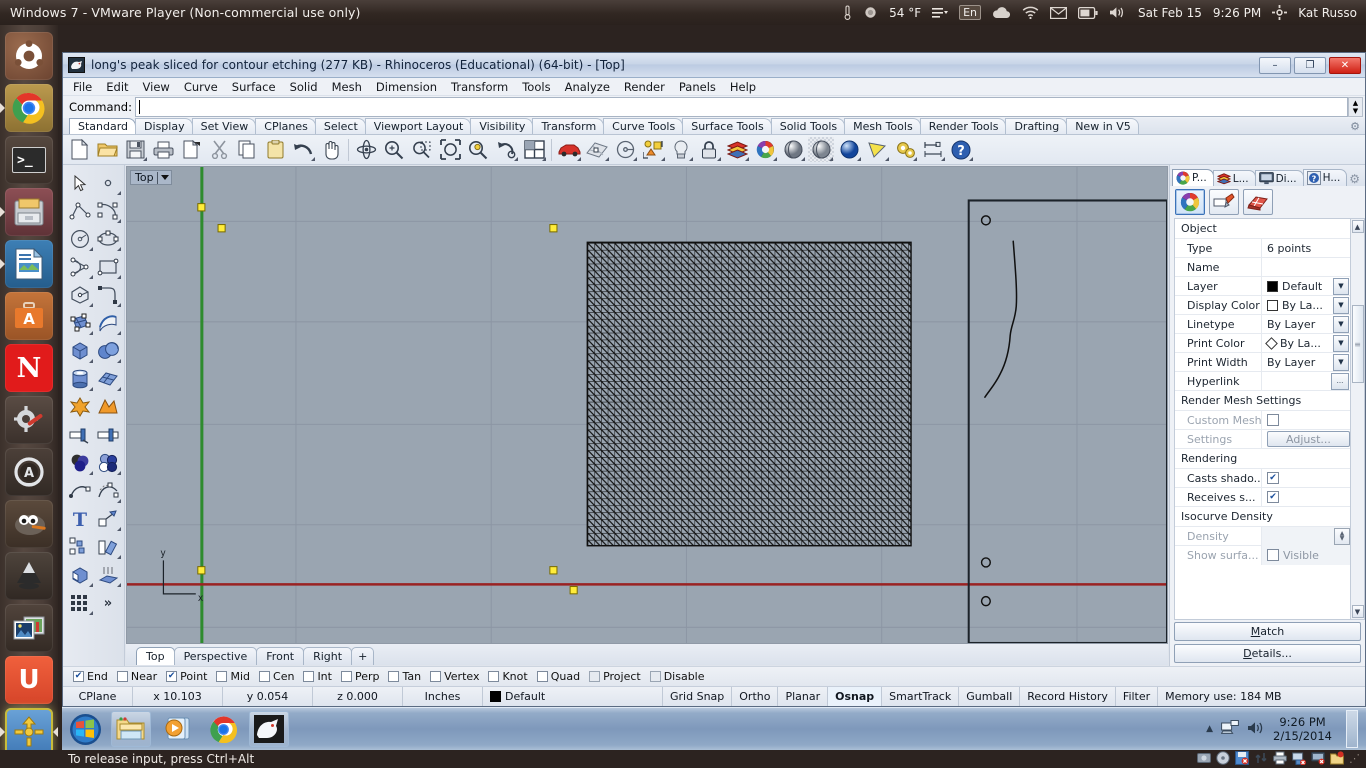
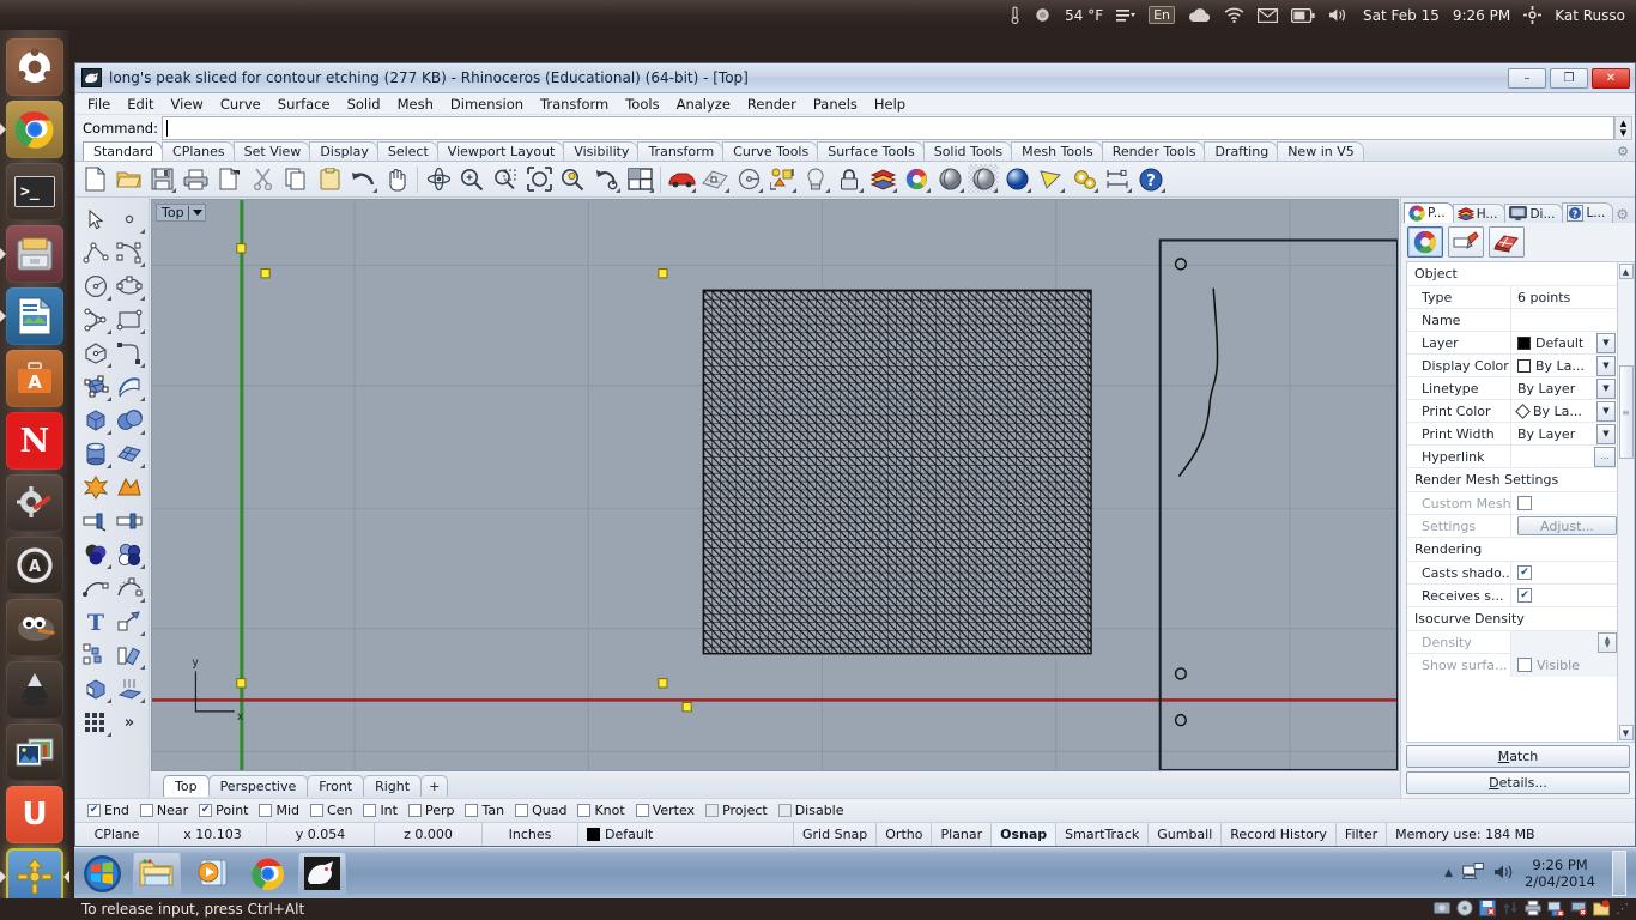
- Windows 7 - VMware Player (Non-commercial use only)
  54 °F
  En
  Sat Feb 15
  9:26 PM
  Kat Russo
  >_
  A
  N
  A
  U
  long's peak sliced for contour etching (277 KB) - Rhinoceros (Educational) (64-bit) - [Top]
  –
  ❐
  ✕
  File
  Edit
  View
  Curve
  Surface
  Solid
  Mesh
  Dimension
  Transform
  Tools
  Analyze
  Render
  Panels
  Help
  Command:
  ▲
  ▼
  Standard
- Display
+ CPlanes
  Set View
- CPlanes
+ Display
  Select
  Viewport Layout
  Visibility
  Transform
  Curve Tools
  Surface Tools
  Solid Tools
  Mesh Tools
  Render Tools
  Drafting
  New in V5
  ⚙
  ?
  T
  »
  Top
  y
  x
  Top
  Perspective
  Front
  Right
  +
  P...
- L...
+ H...
  Di...
  ?
- H...
+ L...
  ⚙
  Object
  Type
  6 points
  Name
  Layer
  Default
  ▼
  Display Color
  By La...
  ▼
  Linetype
  By Layer
  ▼
  Print Color
  By La...
  ▼
  Print Width
  By Layer
  ▼
  Hyperlink
  ...
  Render Mesh Settings
  Custom Mesh
  Settings
  Adjust...
  Rendering
  Casts shado..
  ✔
  Receives s...
  ✔
  Isocurve Density
  Density
  Show surfa...
  Visible
  ▲
  ≡
  ▼
  M
  atch
  D
  etails...
  ✔
  End
  Near
  ✔
  Point
  Mid
  Cen
  Int
  Perp
  Tan
- Vertex
+ Quad
  Knot
- Quad
+ Vertex
  Project
  Disable
  CPlane
  x 10.103
  y 0.054
  z 0.000
  Inches
  Default
  Grid Snap
  Ortho
  Planar
  Osnap
  SmartTrack
  Gumball
  Record History
  Filter
  Memory use: 184 MB
  ▲
  9:26 PM
- 2/15/2014
+ 2/04/2014
  To release input, press Ctrl+Alt
  ⋰
